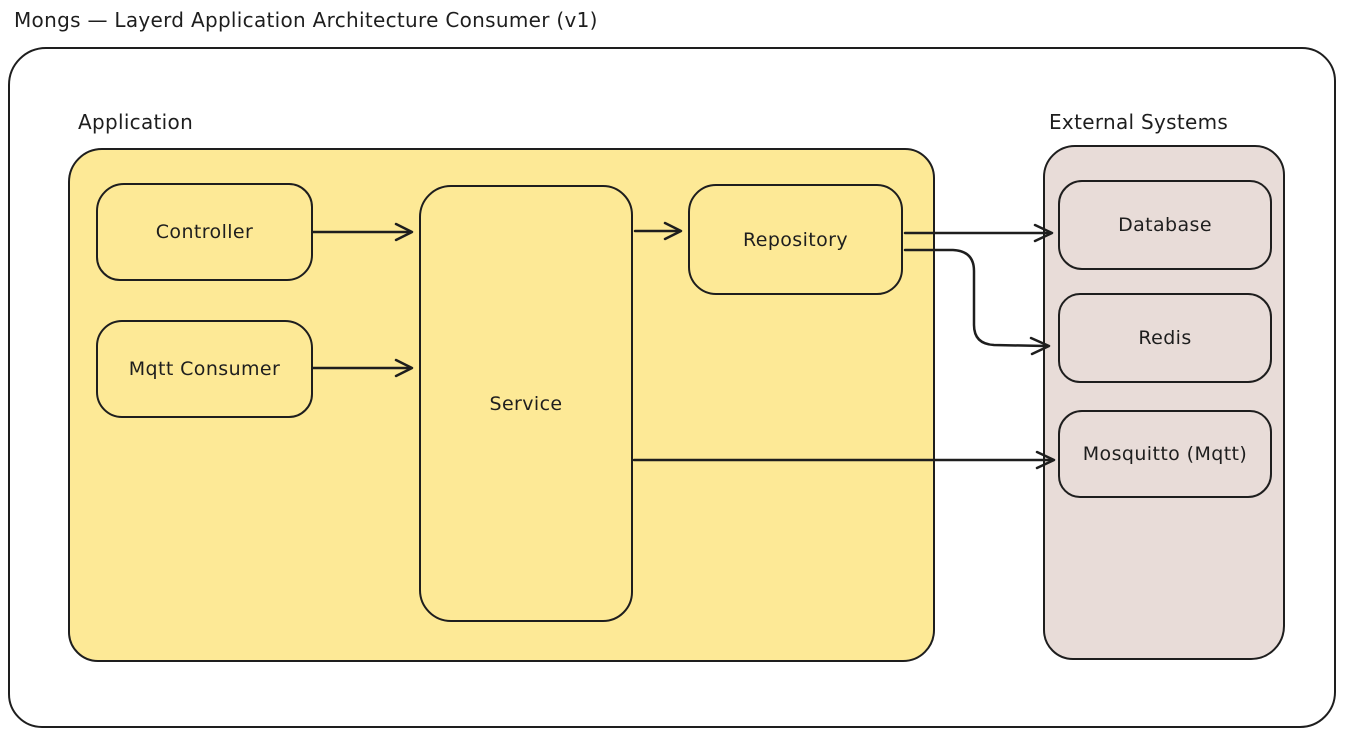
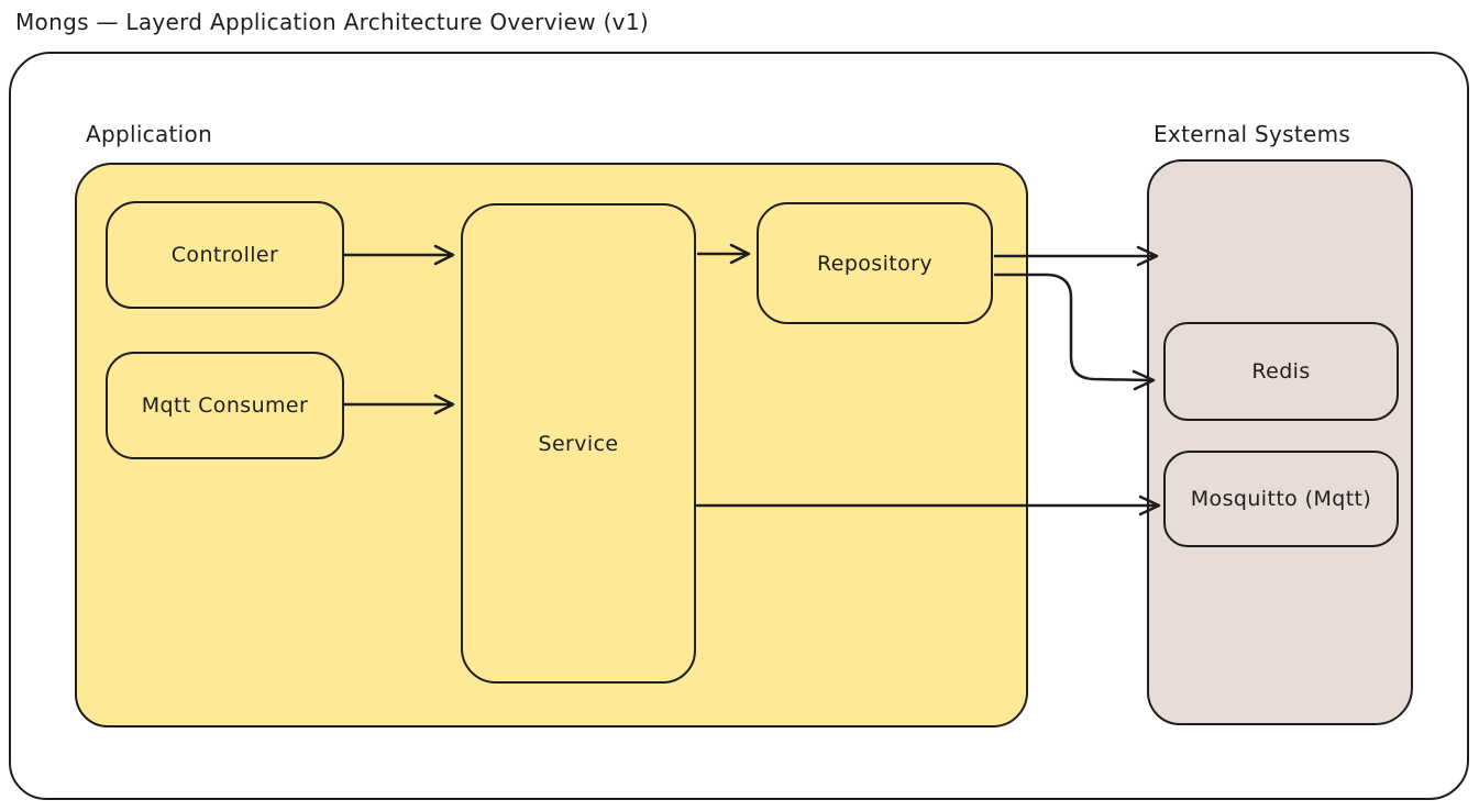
- Mongs — Layerd Application Architecture Consumer (v1)
+ Mongs — Layerd Application Architecture Overview (v1)
  Application
  External Systems
  Controller
  Mqtt Consumer
  Service
  Repository
- Database
  Redis
  Mosquitto (Mqtt)
